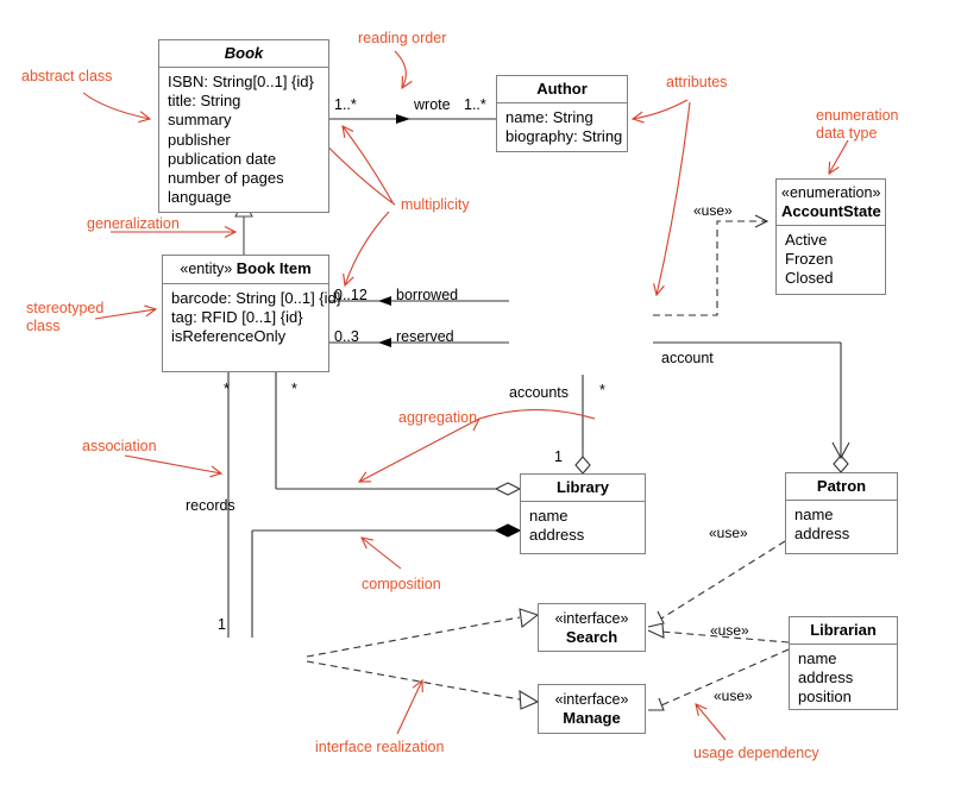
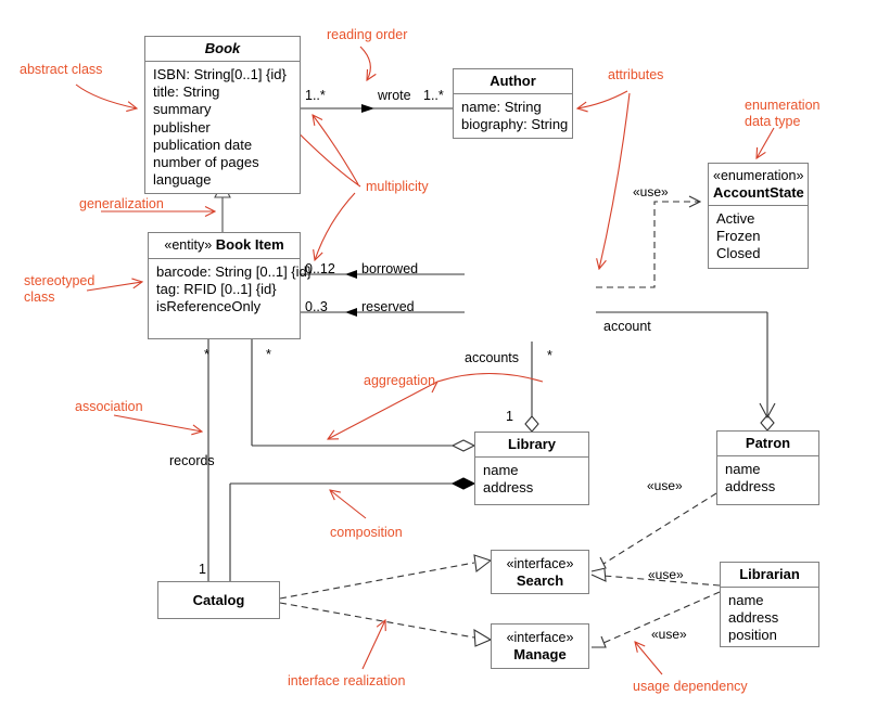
  Book
  ISBN: String[0..1] {id}
  title: String
  summary
  publisher
  publication date
  number of pages
  language
  Author
  name: String
  biography: String
  «enumeration»
  AccountState
  Active
  Frozen
  Closed
  «entity» Book Item
  barcode: String [0..1] {id
  tag: RFID [0..1] {id}
  isReferenceOnly
  Library
  name
  address
  Patron
  name
  address
  Librarian
  name
  address
  position
  «interface»
  Search
  «interface»
  Manage
+ Catalog
  1..*
  wrote
  1..*
  0..12
  borrowed
  0..3
  reserved
  *
  *
  accounts
  *
  account
  1
  records
  1
  «use»
  «use»
  «use»
  «use»
  abstract class
  reading order
  attributes
  enumeration
  data type
  generalization
  multiplicity
  stereotyped
  class
  association
  aggregation
  composition
  interface realization
  usage dependency
